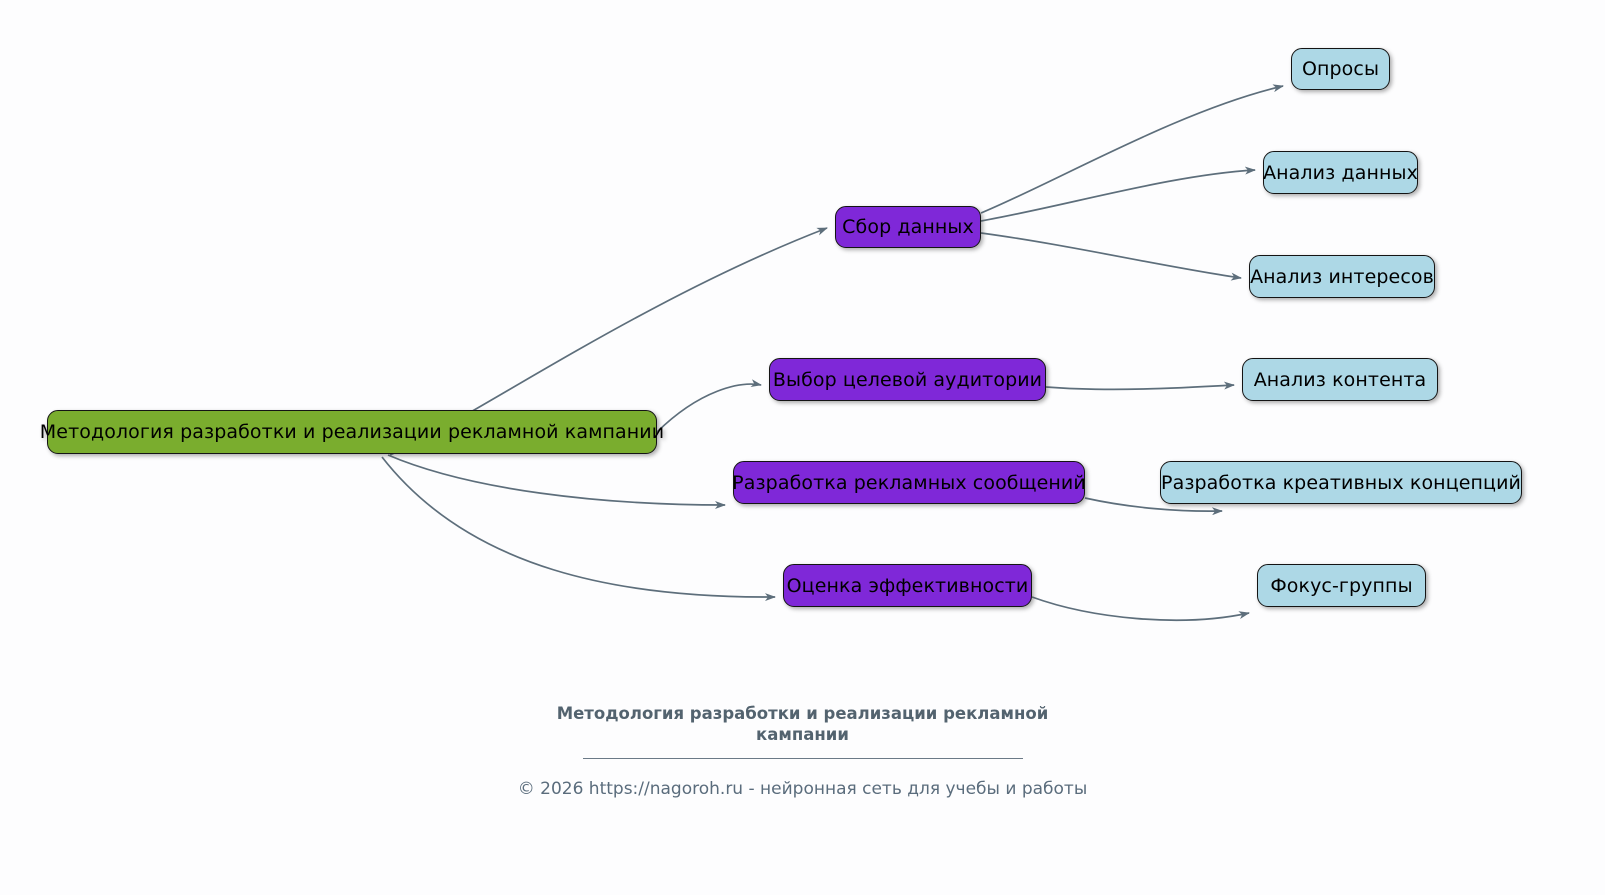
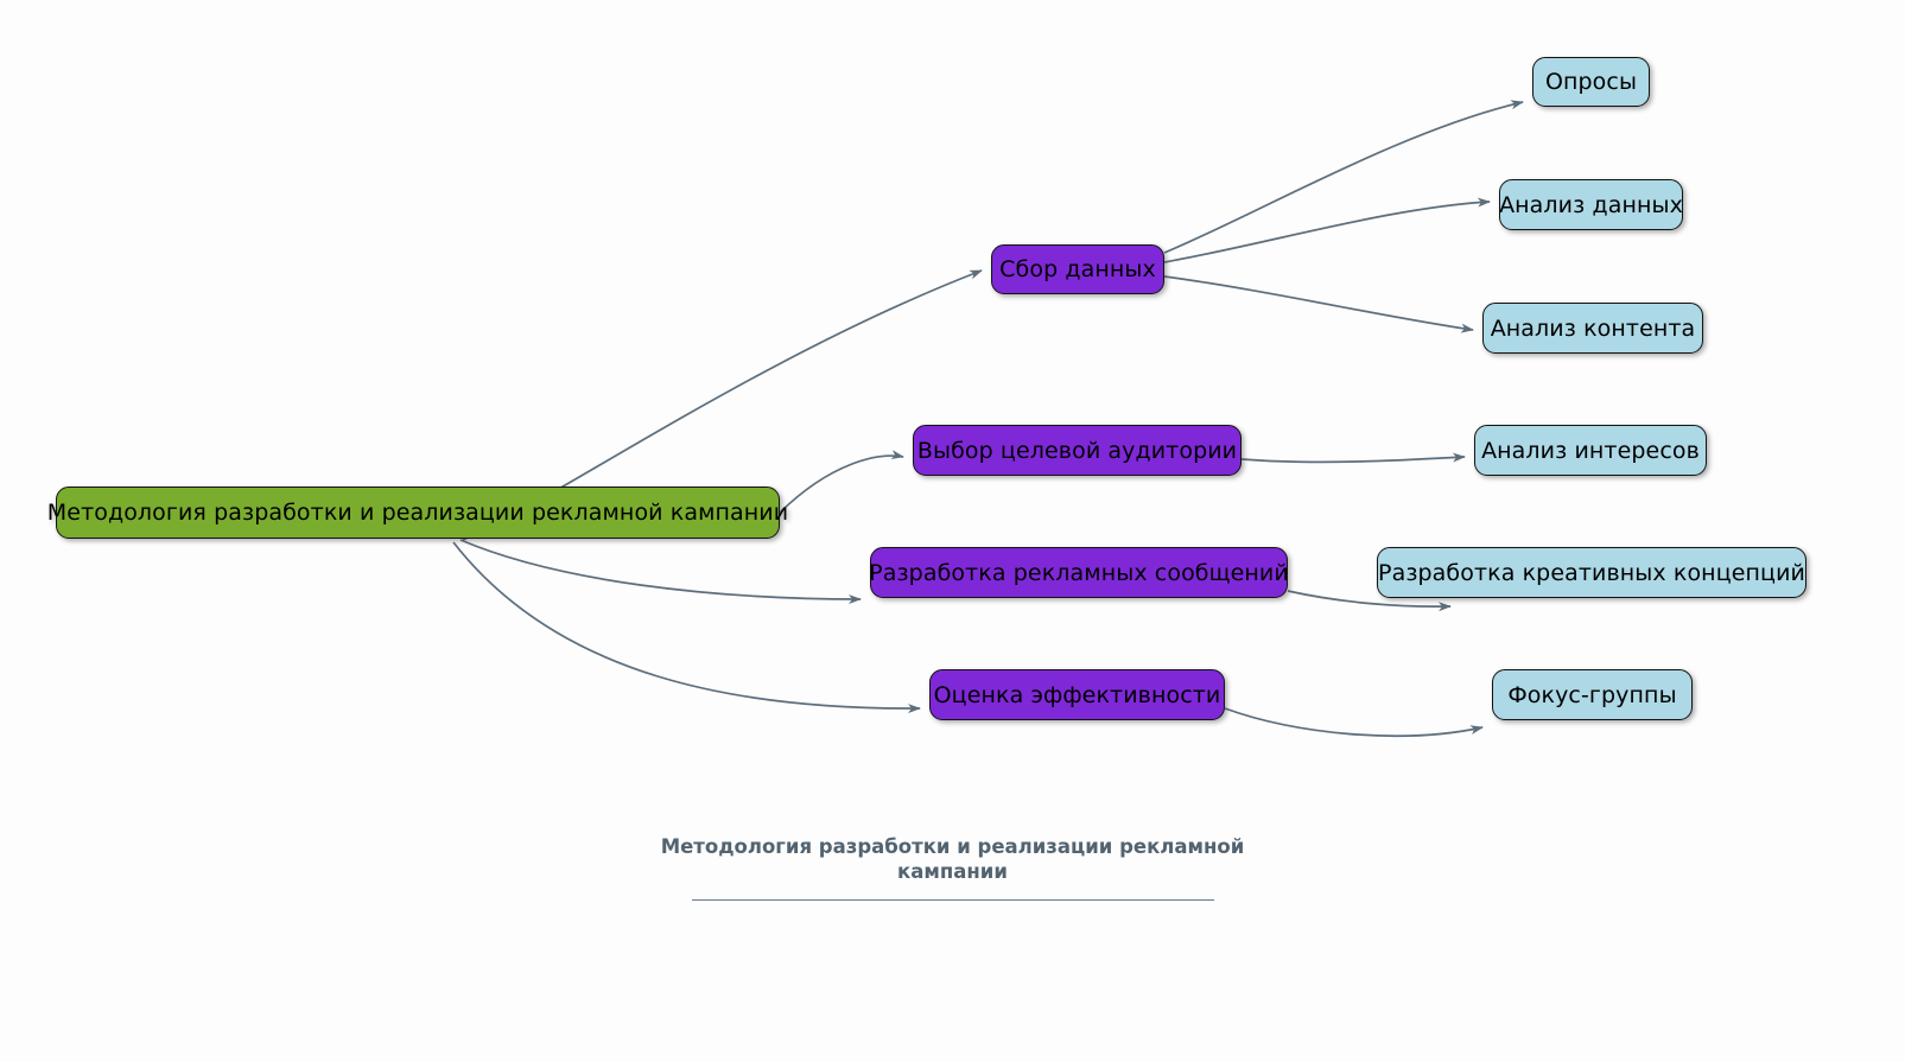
  Методология разработки и реализации рекламной кампании
  Сбор данных
  Опросы
  Анализ данных
- Анализ интересов
+ Анализ контента
  Выбор целевой аудитории
- Анализ контента
+ Анализ интересов
  Разработка рекламных сообщений
  Разработка креативных концепций
  Оценка эффективности
  Фокус-группы
  Методология разработки и реализации рекламной кампании
- © 2026 https://nagoroh.ru - нейронная сеть для учебы и работы
